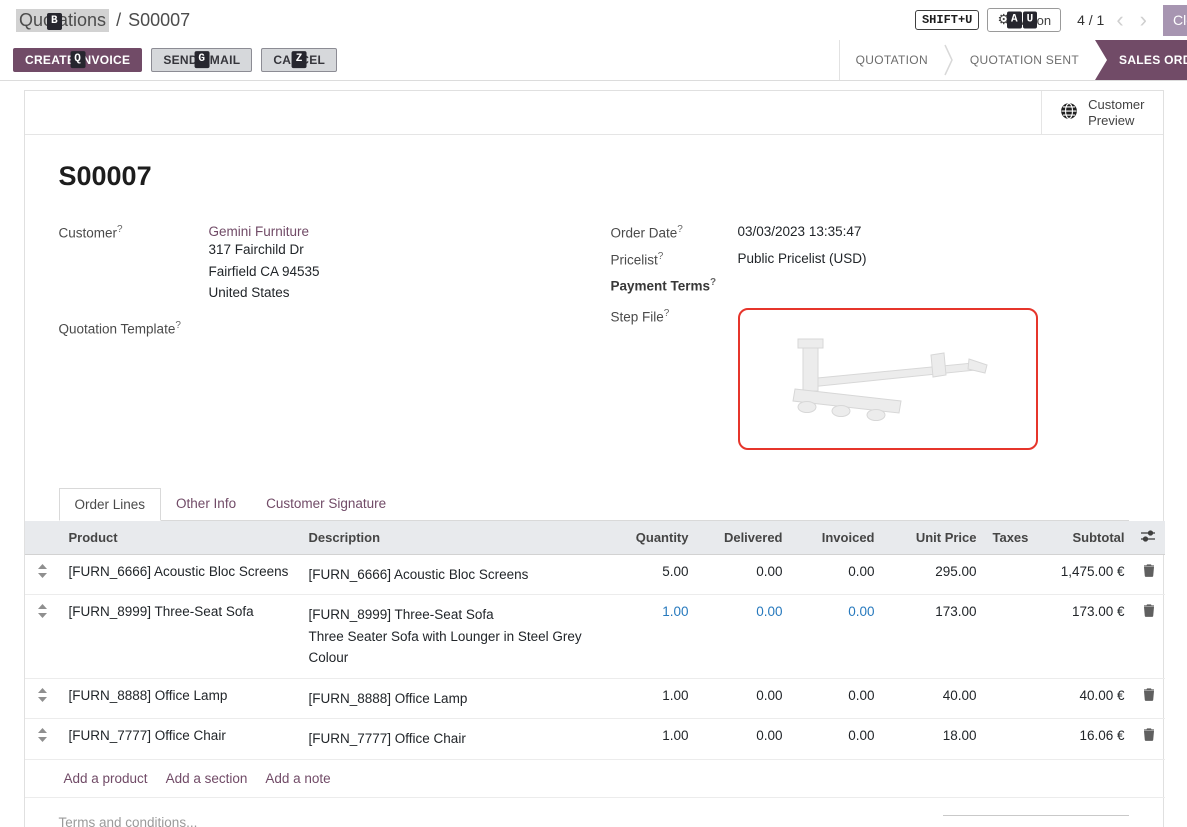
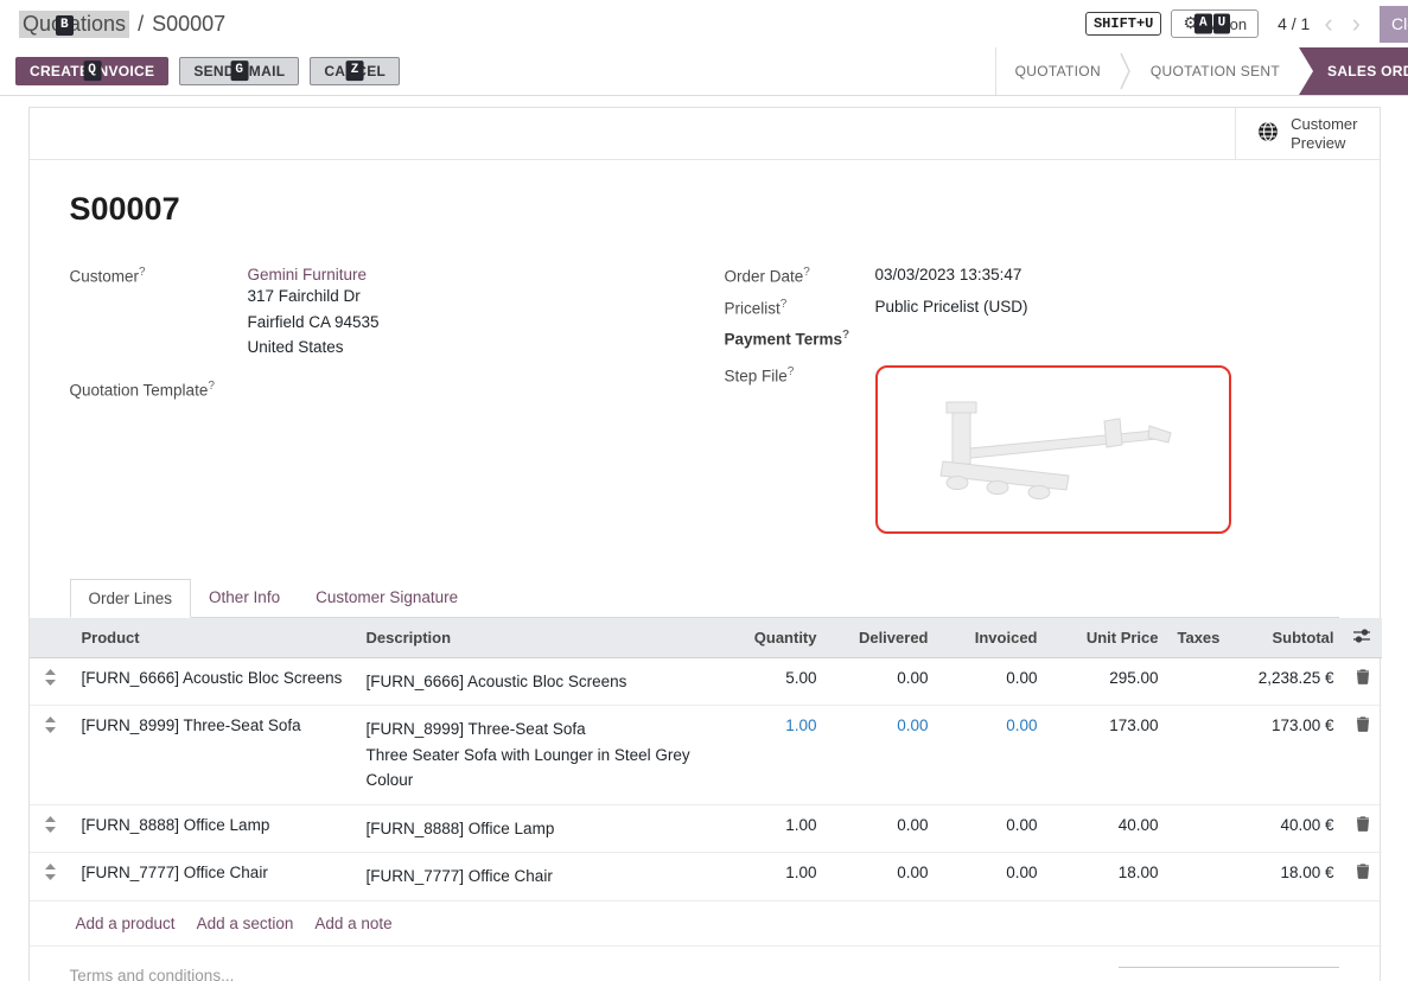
  Quations
  B
  /
  S00007
  SHIFT+U
  ⚙
  A
  U
  4 / 1
  ‹
  ›
  CREATNVOICE
  Q
  SENDMAIL
  G
  Z
  QUOTATION
  QUOTATION SENT
  SALES OR
  Customer
  Preview
  S00007
  Customer?
  Gemini Furniture
  317 Fairchild Dr
  Fairfield CA 94535
  United States
  Quotation Template?
  Order Date?
  03/03/2023 13:35:47
  Pricelist?
  Public Pricelist (USD)
  Payment Terms?
  Step File?
  Order Lines
  Other Info
  Customer Signature
  	Product	Description	Quantity	Delivered	Invoiced	Unit Price	Taxes	Subtotal
- 	[FURN_6666] Acoustic Bloc Screens	[FURN_6666] Acoustic Bloc Screens	5.00	0.00	0.00	295.00		1,475.00 €
+ 	[FURN_6666] Acoustic Bloc Screens	[FURN_6666] Acoustic Bloc Screens	5.00	0.00	0.00	295.00		2,238.25 €
  	[FURN_8999] Three-Seat Sofa	[FURN_8999] Three-Seat Sofa Three Seater Sofa with Lounger in Steel Grey Colour	1.00	0.00	0.00	173.00		173.00 €
  	[FURN_8888] Office Lamp	[FURN_8888] Office Lamp	1.00	0.00	0.00	40.00		40.00 €
- 	[FURN_7777] Office Chair	[FURN_7777] Office Chair	1.00	0.00	0.00	18.00		16.06 €
+ 	[FURN_7777] Office Chair	[FURN_7777] Office Chair	1.00	0.00	0.00	18.00		18.00 €
  Add a product
  Add a section
  Add a note
  Terms and conditions...
